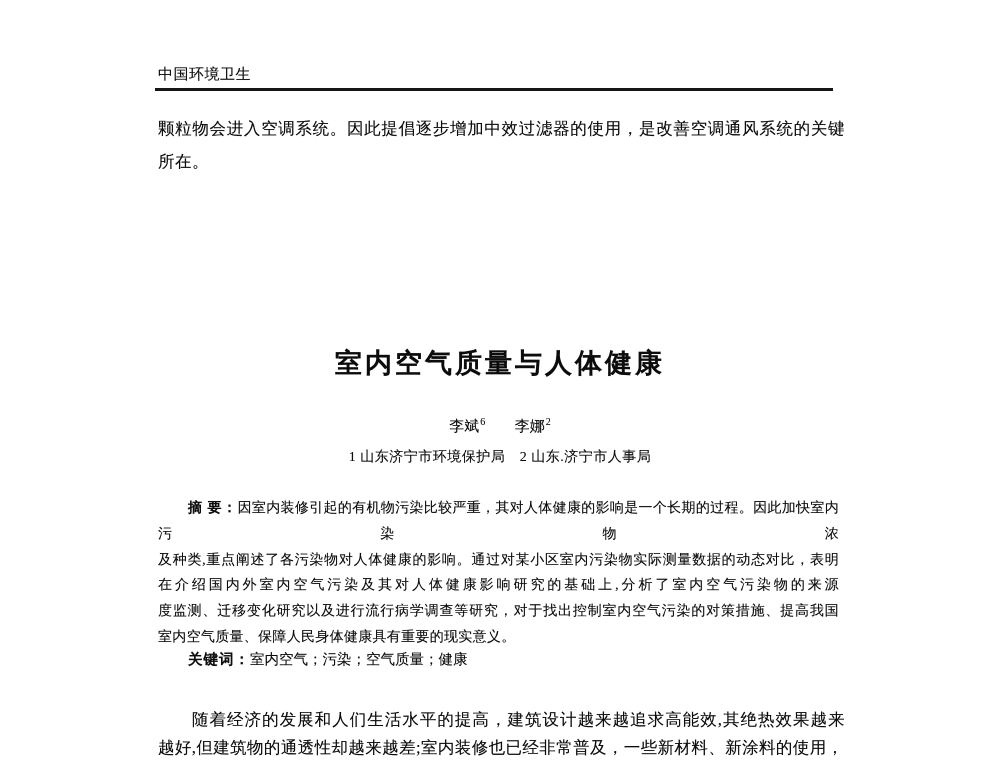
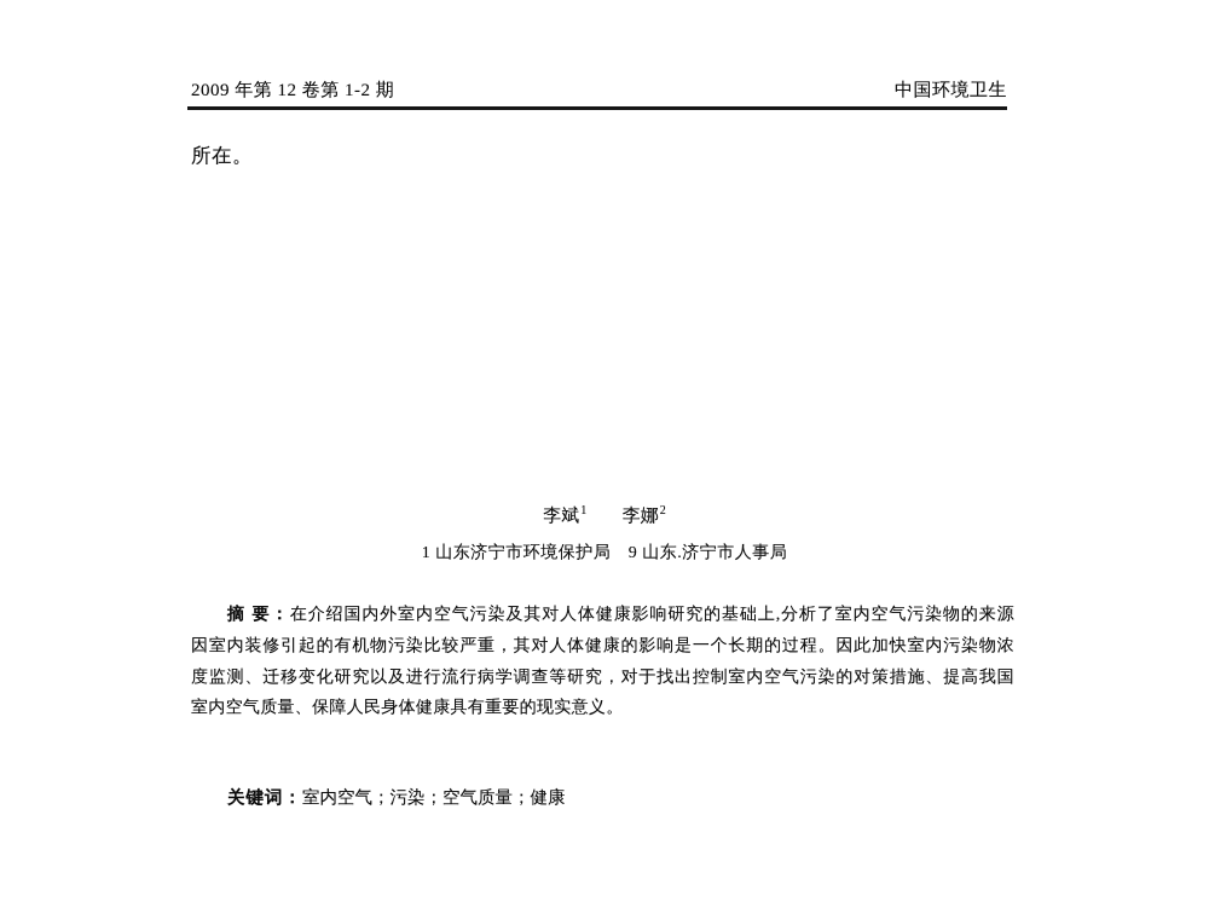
+ 2009 年第 12 卷第 1-2 期
  中国环境卫生
- 颗粒物会进入空调系统。因此提倡逐步增加中效过滤器的使用，是改善空调通风系统的关键
  所在。
- 室内空气质量与人体健康
- 李斌6 李娜2
+ 李斌1 李娜2
- 1 山东济宁市环境保护局 2 山东.济宁市人事局
+ 1 山东济宁市环境保护局 9 山东.济宁市人事局
- 摘 要：因室内装修引起的有机物污染比较严重，其对人体健康的影响是一个长期的过程。因此加快室内污染物浓
+ 摘 要：在介绍国内外室内空气污染及其对人体健康影响研究的基础上,分析了室内空气污染物的来源
- 及种类,重点阐述了各污染物对人体健康的影响。通过对某小区室内污染物实际测量数据的动态对比，表明
- 在介绍国内外室内空气污染及其对人体健康影响研究的基础上,分析了室内空气污染物的来源
+ 因室内装修引起的有机物污染比较严重，其对人体健康的影响是一个长期的过程。因此加快室内污染物浓
  度监测、迁移变化研究以及进行流行病学调查等研究，对于找出控制室内空气污染的对策措施、提高我国
  室内空气质量、保障人民身体健康具有重要的现实意义。
  关键词：室内空气；污染；空气质量；健康
- 随着经济的发展和人们生活水平的提高，建筑设计越来越追求高能效,其绝热效果越来
- 越好,但建筑物的通透性却越来越差;室内装修也已经非常普及，一些新材料、新涂料的使用，
